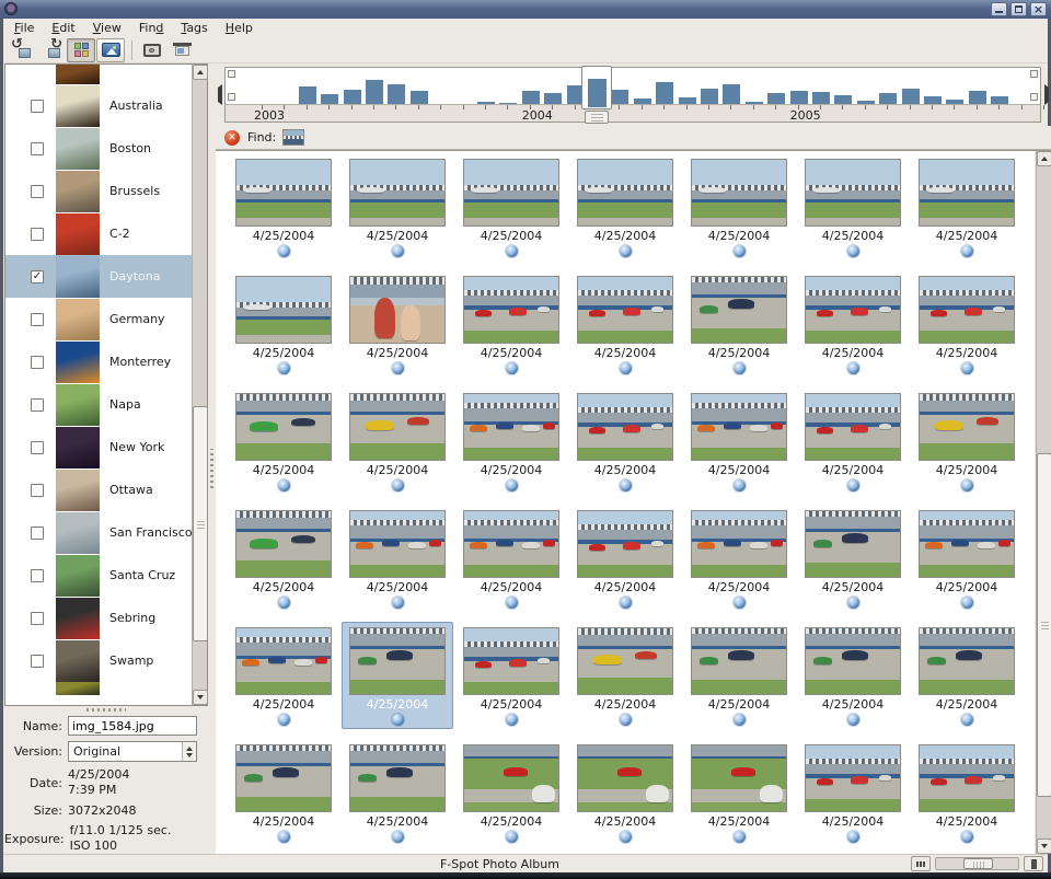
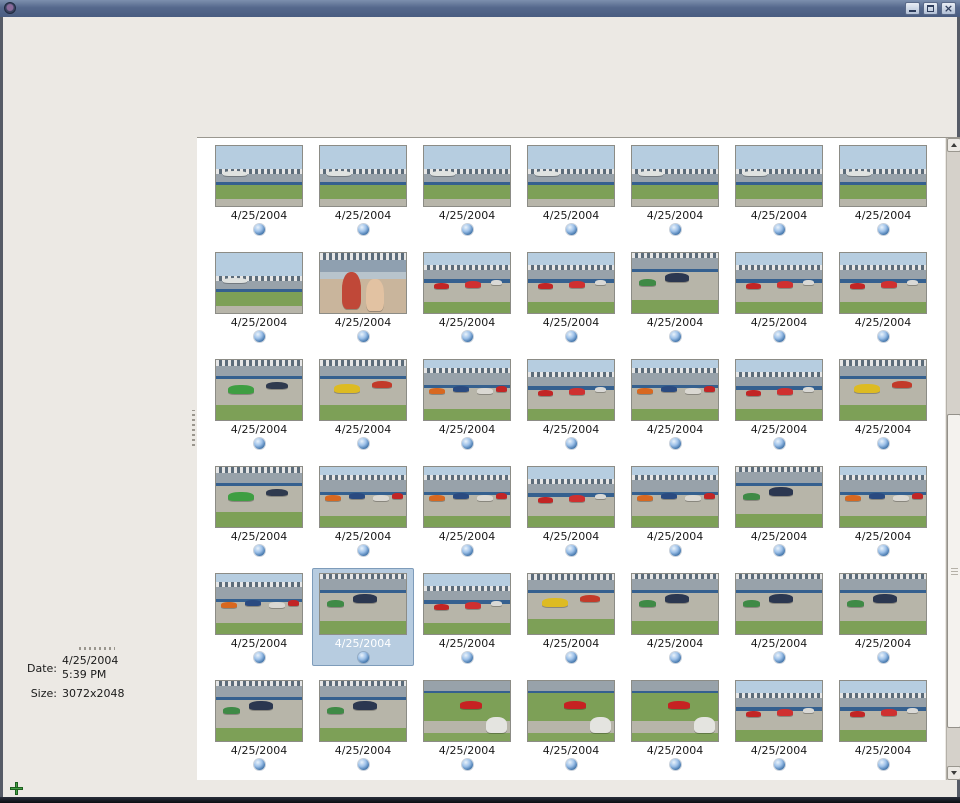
  ×
- File
- Edit
- View
- Find
- Tags
- Help
- ↺
- ↻
- Australia
- Boston
- Brussels
- C-2
- ✓
- Daytona
- Germany
- Monterrey
- Napa
- New York
- Ottawa
- San Francisco
- Santa Cruz
- Sebring
- Swamp
- Name:
- img_1584.jpg
- Version:
- Original
  Date:
  4/25/2004
- 7:39 PM
+ 5:39 PM
  Size:
  3072x2048
- Exposure:
- f/11.0 1/125 sec.
- ISO 100
- 2003
- 2004
- 2005
- ✕
- Find:
  4/25/2004
  4/25/2004
  4/25/2004
  4/25/2004
  4/25/2004
  4/25/2004
  4/25/2004
  4/25/2004
  4/25/2004
  4/25/2004
  4/25/2004
  4/25/2004
  4/25/2004
  4/25/2004
  4/25/2004
  4/25/2004
  4/25/2004
  4/25/2004
  4/25/2004
  4/25/2004
  4/25/2004
  4/25/2004
  4/25/2004
  4/25/2004
  4/25/2004
  4/25/2004
  4/25/2004
  4/25/2004
  4/25/2004
  4/25/2004
  4/25/2004
  4/25/2004
  4/25/2004
  4/25/2004
  4/25/2004
  4/25/2004
  4/25/2004
  4/25/2004
  4/25/2004
  4/25/2004
  4/25/2004
  4/25/2004
- F-Spot Photo Album
